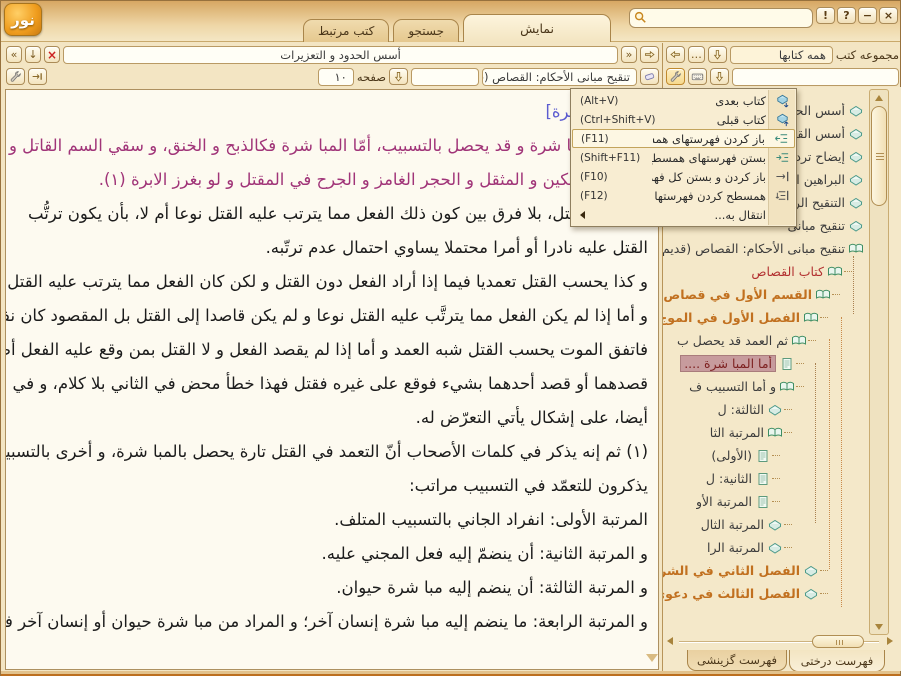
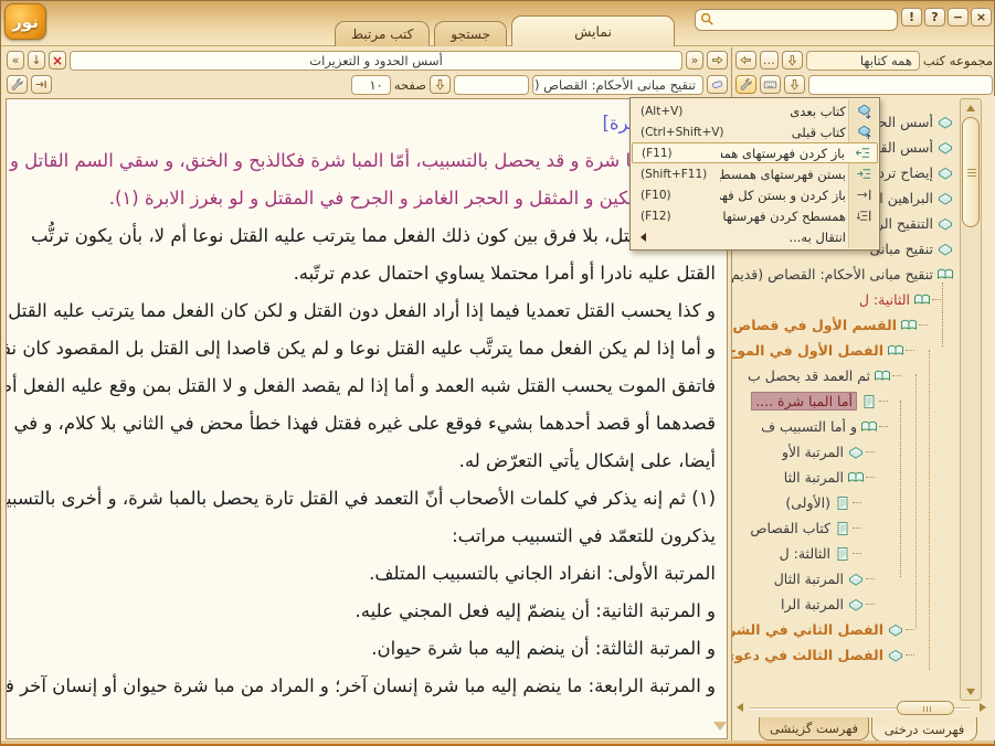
  نور
  !
  ?
  −
  ×
  کتب مرتبط
  جستجو
  نمایش
  «
  ↓
  ×
  أسس الحدود و التعزیرات
  »
  ۱۰
  صفحه
  تنقیح مبانی الأحکام: القصاص (ق
  …
  همه کتابها
  مجموعه کتب
  شرة و قد يحصل بالتسبيب، أمّا المبا شرة فكالذبح و الخنق، و سقي السم القاتل و
  كين و المثقل و الحجر الغامز و الجرح في المقتل و لو بغرز الابرة (١).
  تل، بلا فرق بين كون ذلك الفعل مما يترتب عليه القتل نوعا أم لا، بأن يكون ترتُّب
  القتل عليه نادرا أو أمرا محتملا يساوي احتمال عدم ترتّبه.
  و كذا يحسب القتل تعمديا فيما إذا أراد الفعل دون القتل و لكن كان الفعل مما يترتب عليه القتل
  و أما إذا لم يكن الفعل مما يترتَّب عليه القتل نوعا و لم يكن قاصدا إلى القتل بل المقصود كان نف
  فاتفق الموت يحسب القتل شبه العمد و أما إذا لم يقصد الفعل و لا القتل بمن وقع عليه الفعل أ
  قصدهما أو قصد أحدهما بشيء فوقع على غيره فقتل فهذا خطأ محض في الثاني بلا كلام، و في
  أيضا، على إشكال يأتي التعرّض له.
  (١) ثم إنه يذكر في كلمات الأصحاب أنّ التعمد في القتل تارة يحصل بالمبا شرة، و أخرى بالتسبي
  يذكرون للتعمّد في التسبيب مراتب:
  المرتبة الأولى: انفراد الجاني بالتسبيب المتلف.
  و المرتبة الثانية: أن ينضمّ إليه فعل المجني عليه.
  و المرتبة الثالثة: أن ينضم إليه مبا شرة حيوان.
  و المرتبة الرابعة: ما ينضم إليه مبا شرة إنسان آخر؛ و المراد من مبا شرة حيوان أو إنسان آخر ف
  أسس الق
  إیضاح ترد
  البراهین ا
  التنقیح الر
  تنقیح مبان
  تنقیح مبانی الأحکام: القصاص (قدیم
- کتاب القصاص
+ الثانیة: ل
  القسم الأول في قصاص
  الفصل الأول في الموج
  ثم العمد قد یحصل ب
  أما المبا شرة ....
  و أما التسبیب ف
- الثالثة: ل
+ المرتبة الأو
  المرتبة الثا
  (الأولی)
- الثانیة: ل
+ کتاب القصاص
- المرتبة الأو
+ الثالثة: ل
  المرتبة الثال
  المرتبة الرا
  الفصل الثاني في الشر
  الفصل الثالث في دعو
  فهرست درختی
  فهرست گزینشی
  کتاب بعدی
  (Alt+V)
  کتاب قبلی
  (Ctrl+Shift+V)
  باز کردن فهرستهای هم
  (F11)
  بستن فهرستهای همسط
  (Shift+F11)
  (F10)
  همسطح کردن فهرستها
  (F12)
  انتقال به...
